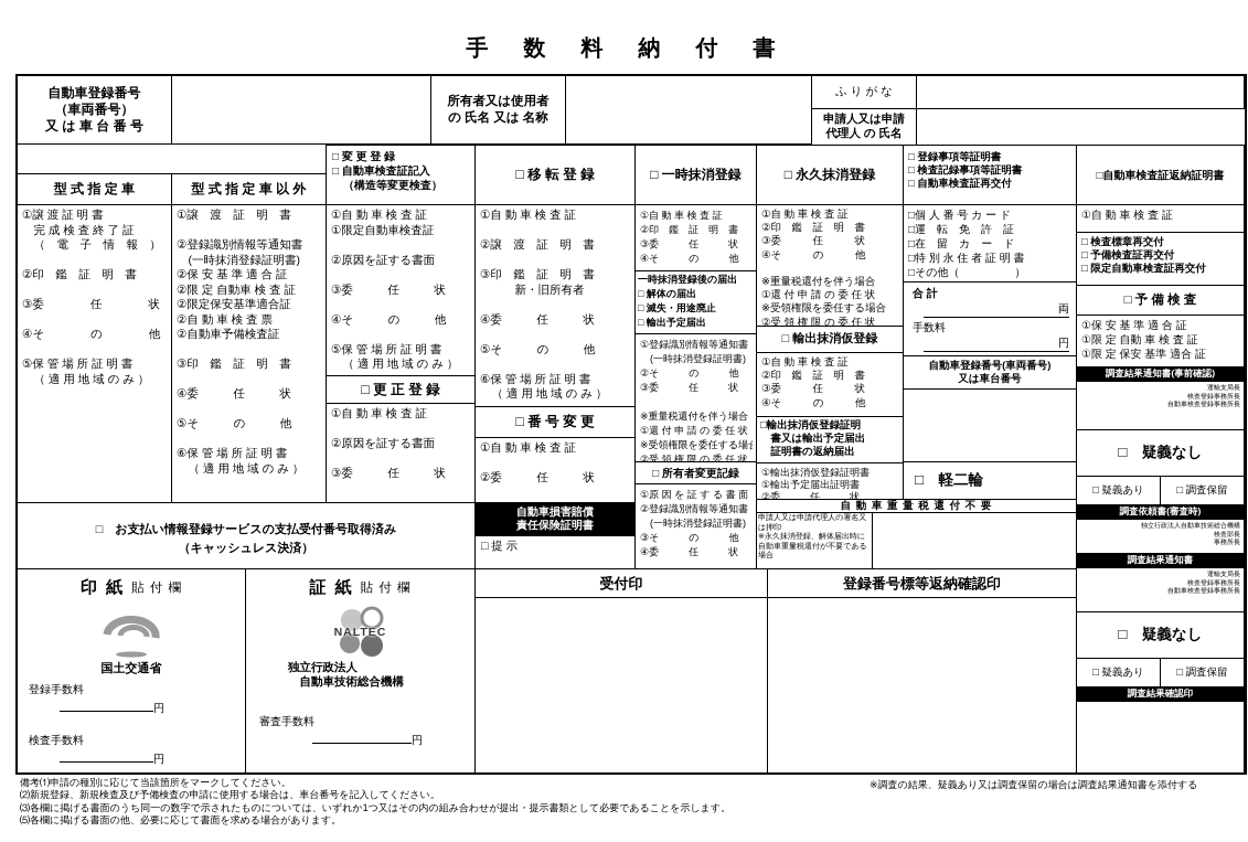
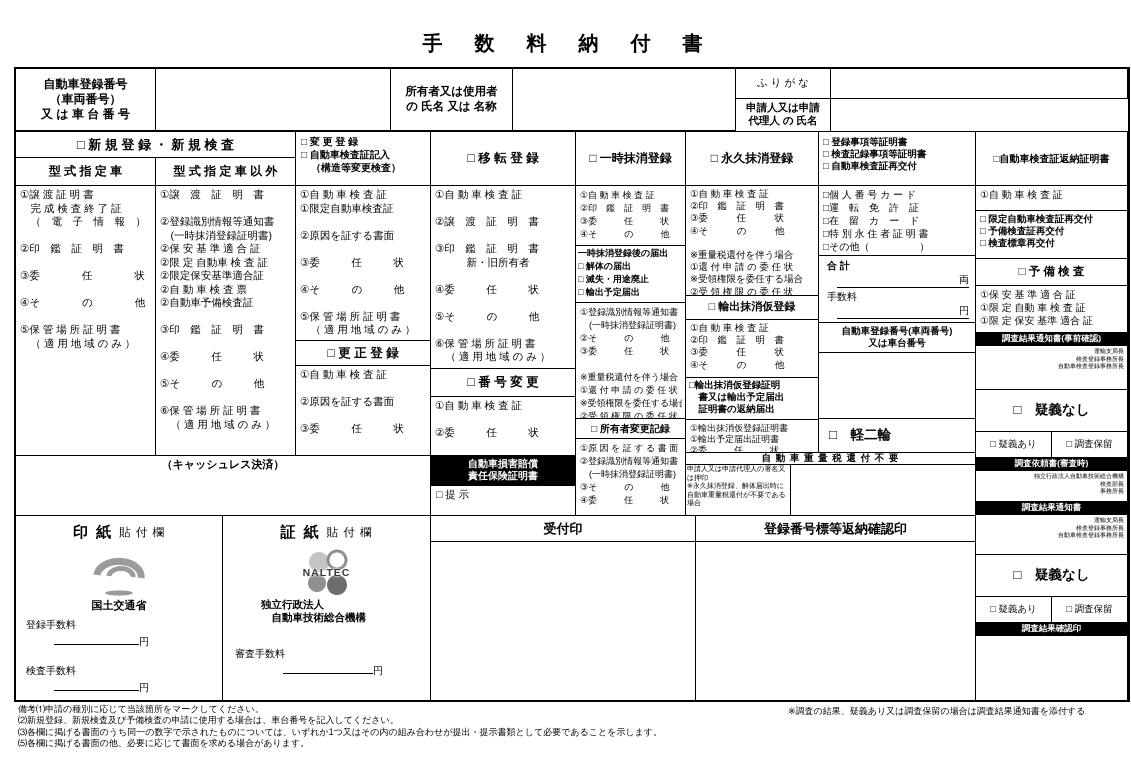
  手 数 料 納 付 書
  自動車登録番号
  （車両番号）
  又 は 車 台 番 号
  所有者又は使用者
  の 氏名 又は 名称
  ふ り が な
  申請人又は申請
  代理人 の 氏名
+ □ 新 規 登 録 ・ 新 規 検 査
  型 式 指 定 車
  型 式 指 定 車 以 外
  □ 変 更 登 録
  □ 自動車検査証記入
  （構造等変更検査）
  □ 移 転 登 録
  □ 一時抹消登録
  □ 永久抹消登録
  □ 登録事項等証明書
  □ 検査記録事項等証明書
  □ 自動車検査証再交付
  □自動車検査証返納証明書
  ①譲 渡 証 明 書
  完 成 検 査 終 了 証
  （ 電 子 情 報 ）
  ②印 鑑 証 明 書
  ③委 任 状
  ④そ の 他
  ⑤保 管 場 所 証 明 書
  （ 適 用 地 域 の み ）
  ①譲 渡 証 明 書
  ②登録識別情報等通知書
  (一時抹消登録証明書)
  ②保 安 基 準 適 合 証
  ②限 定 自動車 検 査 証
  ②限定保安基準適合証
  ②自 動 車 検 査 票
  ②自動車予備検査証
  ③印 鑑 証 明 書
  ④委 任 状
  ⑤そ の 他
  ⑥保 管 場 所 証 明 書
  （ 適 用 地 域 の み ）
  ①自 動 車 検 査 証
  ①限定自動車検査証
  ②原因を証する書面
  ③委 任 状
  ④そ の 他
  ⑤保 管 場 所 証 明 書
  （ 適 用 地 域 の み ）
  □ 更 正 登 録
  ①自 動 車 検 査 証
  ②原因を証する書面
  ③委 任 状
  ①自 動 車 検 査 証
  ②譲 渡 証 明 書
  ③印 鑑 証 明 書
  新・旧所有者
  ④委 任 状
  ⑤そ の 他
  ⑥保 管 場 所 証 明 書
  （ 適 用 地 域 の み ）
  □ 番 号 変 更
  ①自 動 車 検 査 証
  ②委 任 状
  自動車損害賠償
  責任保険証明書
  □ 提 示
  ①自 動 車 検 査 証
  ②印 鑑 証 明 書
  ③委 任 状
  ④そ の 他
  一時抹消登録後の届出
  □ 解体の届出
  □ 滅失・用途廃止
  □ 輸出予定届出
  ①登録識別情報等通知書
  (一時抹消登録証明書)
  ②そ の 他
  ③委 任 状
  ※重量税還付を伴う場合
  ①還 付 申 請 の 委 任 状
  ※受領権限を委任する場
  ②受 領 権 限 の 委 任 状
  □ 所有者変更記録
  ①原 因 を 証 す る 書 面
  ②登録識別情報等通知書
  (一時抹消登録証明書)
  ③そ の 他
  ④委 任 状
  ①自 動 車 検 査 証
  ②印 鑑 証 明 書
  ③委 任 状
  ④そ の 他
  ※重量税還付を伴う場合
  ①還 付 申 請 の 委 任 状
  ※受領権限を委任する場合
  ②受 領 権 限 の 委 任 状
  □ 輸出抹消仮登録
  ①自 動 車 検 査 証
  ②印 鑑 証 明 書
  ③委 任 状
  ④そ の 他
  □輸出抹消仮登録証明
  書又は輸出予定届出
  証明書の返納届出
  ①輸出抹消仮登録証明書
  ①輸出予定届出証明書
  ②委 任 状
  自 動 車 重 量 税 還 付 不 要
  □個 人 番 号 カ ー ド
  □運 転 免 許 証
  □在 留 カ ー ド
  □特 別 永 住 者 証 明 書
  □その他（ ）
  合 計
  両
  手数料
  円
  自動車登録番号(車両番号)
  又は車台番号
  □ 軽二輪
  ①自 動 車 検 査 証
- □ 検査標章再交付
+ □ 限定自動車検査証再交付
  □ 予備検査証再交付
- □ 限定自動車検査証再交付
+ □ 検査標章再交付
  □ 予 備 検 査
  ①保 安 基 準 適 合 証
  ①限 定 自動 車 検 査 証
  ①限 定 保安 基準 適合 証
  調査結果通知書(事前確認)
  □ 疑義なし
  □ 疑義あり
  □ 調査保留
  調査依頼書(審査時)
  調査結果通知書
  □ 疑義なし
  □ 疑義あり
  □ 調査保留
  調査結果確認印
- □ お支払い情報登録サービスの支払受付番号取得済み
  （キャッシュレス決済）
  印 紙
  貼 付 欄
  国土交通省
  登録手数料
  円
  検査手数料
  円
  証 紙
  貼 付 欄
  NALTEC
  独立行政法人
  自動車技術総合機構
  審査手数料
  円
  受付印
  登録番号標等返納確認印
  備考⑴申請の種別に応じて当該箇所をマークしてください。
  ⑵新規登録、新規検査及び予備検査の申請に使用する場合は、車台番号を記入してください。
  ⑶各欄に掲げる書面のうち同一の数字で示されたものについては、いずれか1つ又はその内の組み合わせが提出・提示書類として必要であることを示します。
  ⑸各欄に掲げる書面の他、必要に応じて書面を求める場合があります。
  ※調査の結果、疑義あり又は調査保留の場合は調査結果通知書を添付する
